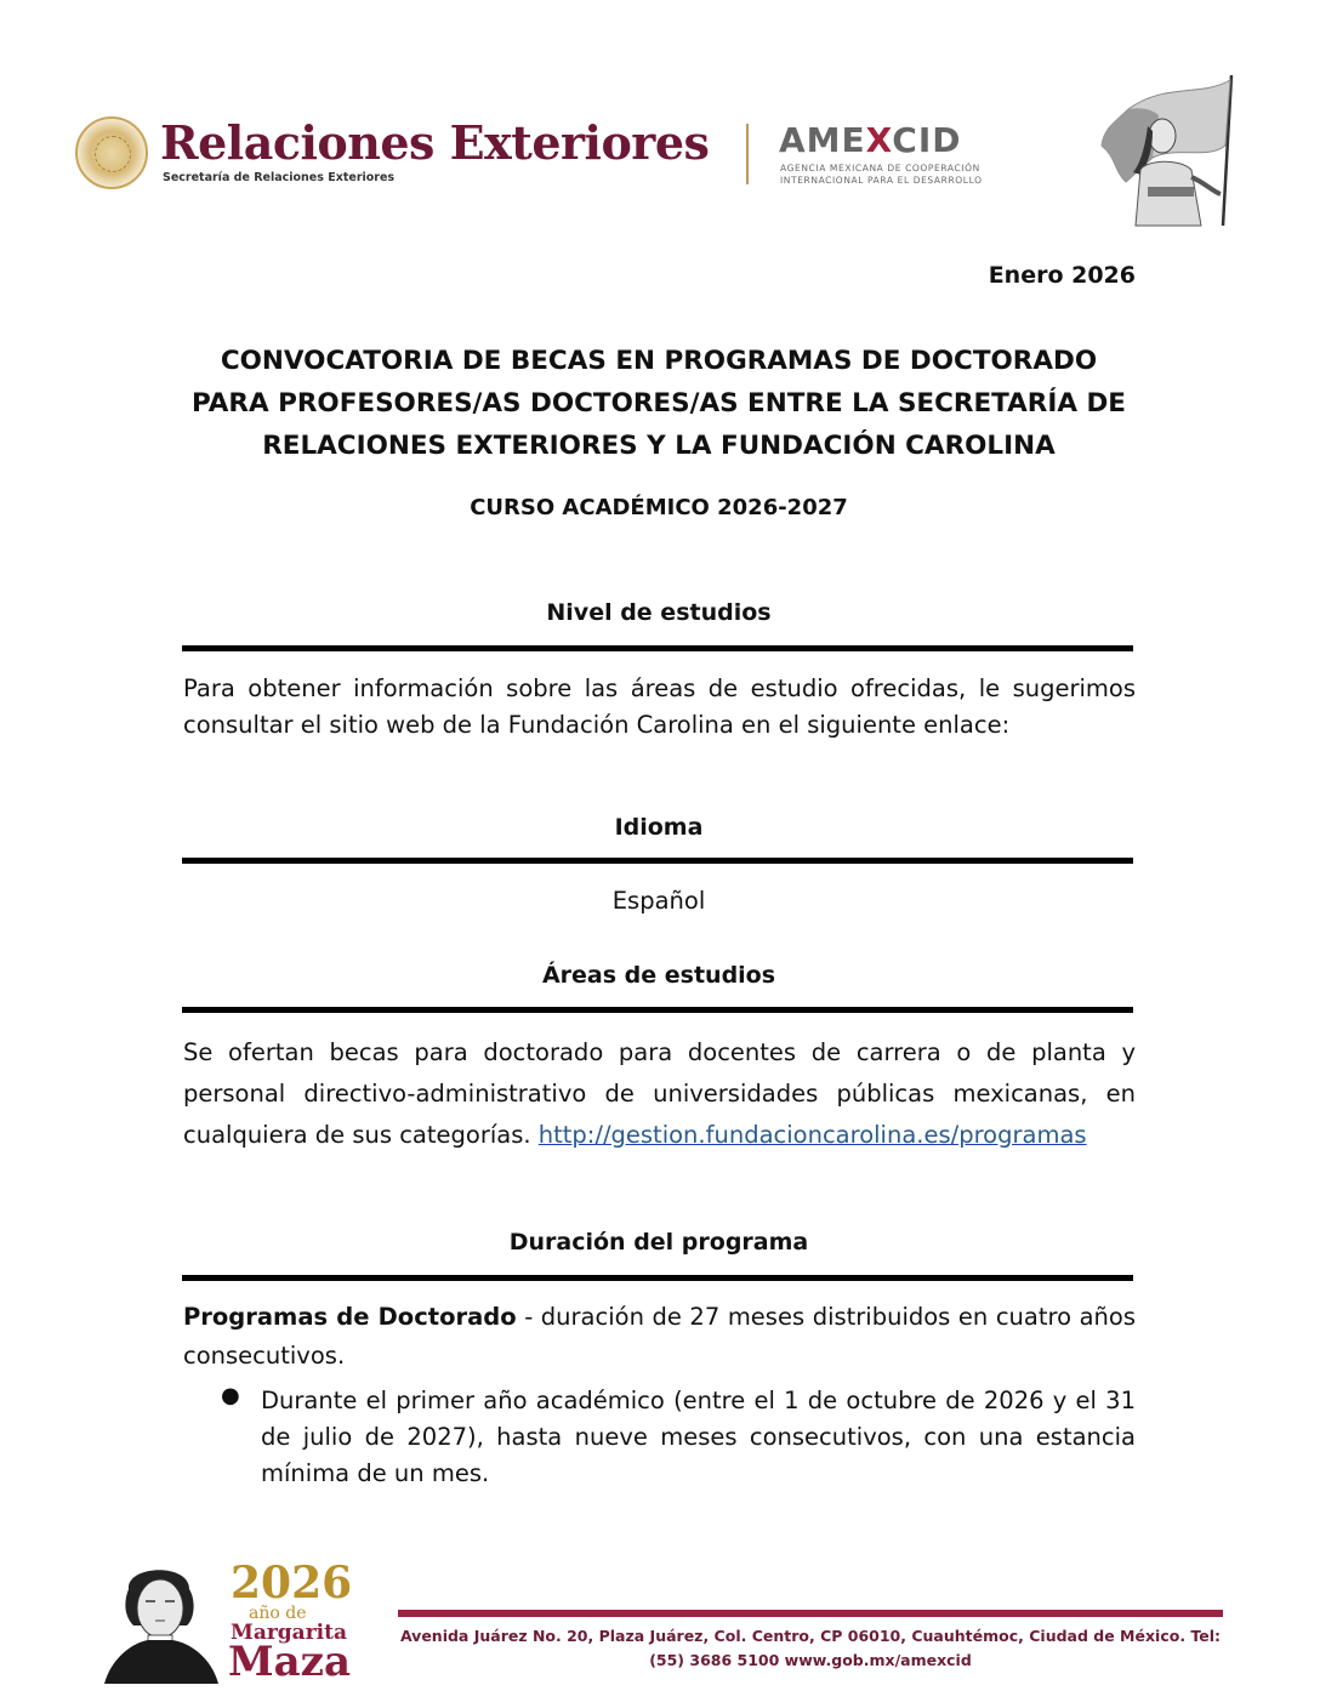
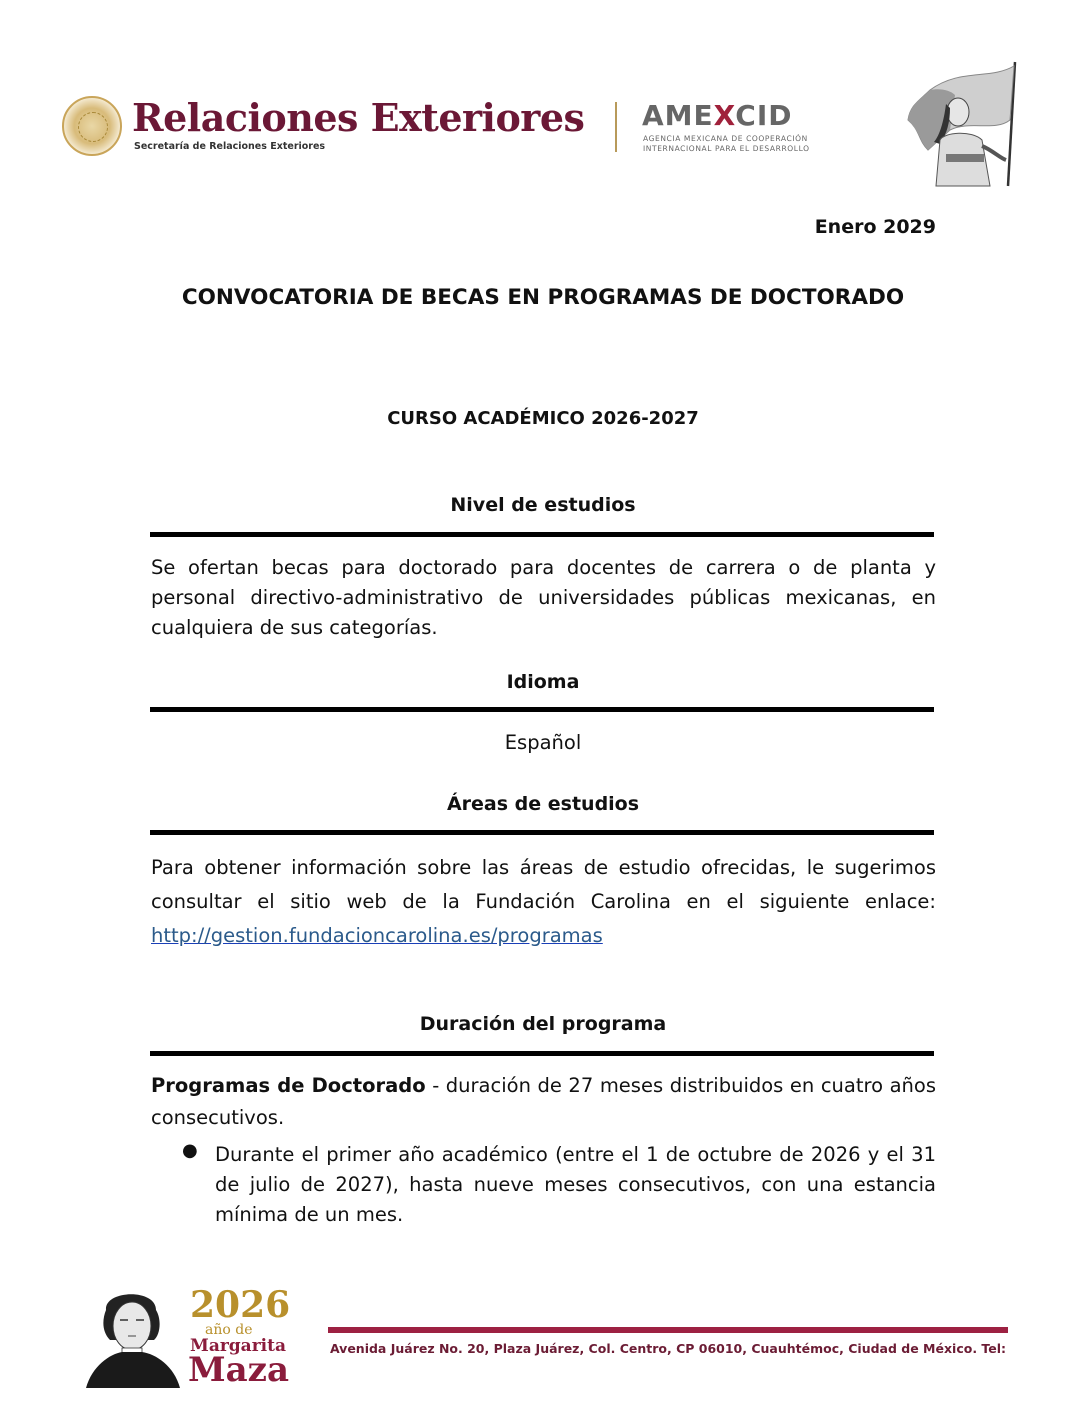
  Relaciones Exteriores
  Secretaría de Relaciones Exteriores
  AMEXCID
  AGENCIA MEXICANA DE COOPERACIÓN
  INTERNACIONAL PARA EL DESARROLLO
- Enero 2026
+ Enero 2029
  CONVOCATORIA DE BECAS EN PROGRAMAS DE DOCTORADO
- PARA PROFESORES/AS DOCTORES/AS ENTRE LA SECRETARÍA DE
- RELACIONES EXTERIORES Y LA FUNDACIÓN CAROLINA
  CURSO ACADÉMICO 2026-2027
  Nivel de estudios
- Para obtener información sobre las áreas de estudio ofrecidas, le sugerimos consultar el sitio web de la Fundación Carolina en el siguiente enlace:
+ Se ofertan becas para doctorado para docentes de carrera o de planta y personal directivo-administrativo de universidades públicas mexicanas, en cualquiera de sus categorías.
  Idioma
  Español
  Áreas de estudios
- Se ofertan becas para doctorado para docentes de carrera o de planta y personal directivo-administrativo de universidades públicas mexicanas, en cualquiera de sus categorías. http://gestion.fundacioncarolina.es/programas
+ Para obtener información sobre las áreas de estudio ofrecidas, le sugerimos consultar el sitio web de la Fundación Carolina en el siguiente enlace: http://gestion.fundacioncarolina.es/programas
  Duración del programa
  Programas de Doctorado - duración de 27 meses distribuidos en cuatro años consecutivos.
  ●
  Durante el primer año académico (entre el 1 de octubre de 2026 y el 31 de julio de 2027), hasta nueve meses consecutivos, con una estancia mínima de un mes.
  2026
  año de
  Margarita
  Maza
  Avenida Juárez No. 20, Plaza Juárez, Col. Centro, CP 06010, Cuauhtémoc, Ciudad de México. Tel:
- (55) 3686 5100 www.gob.mx/amexcid
